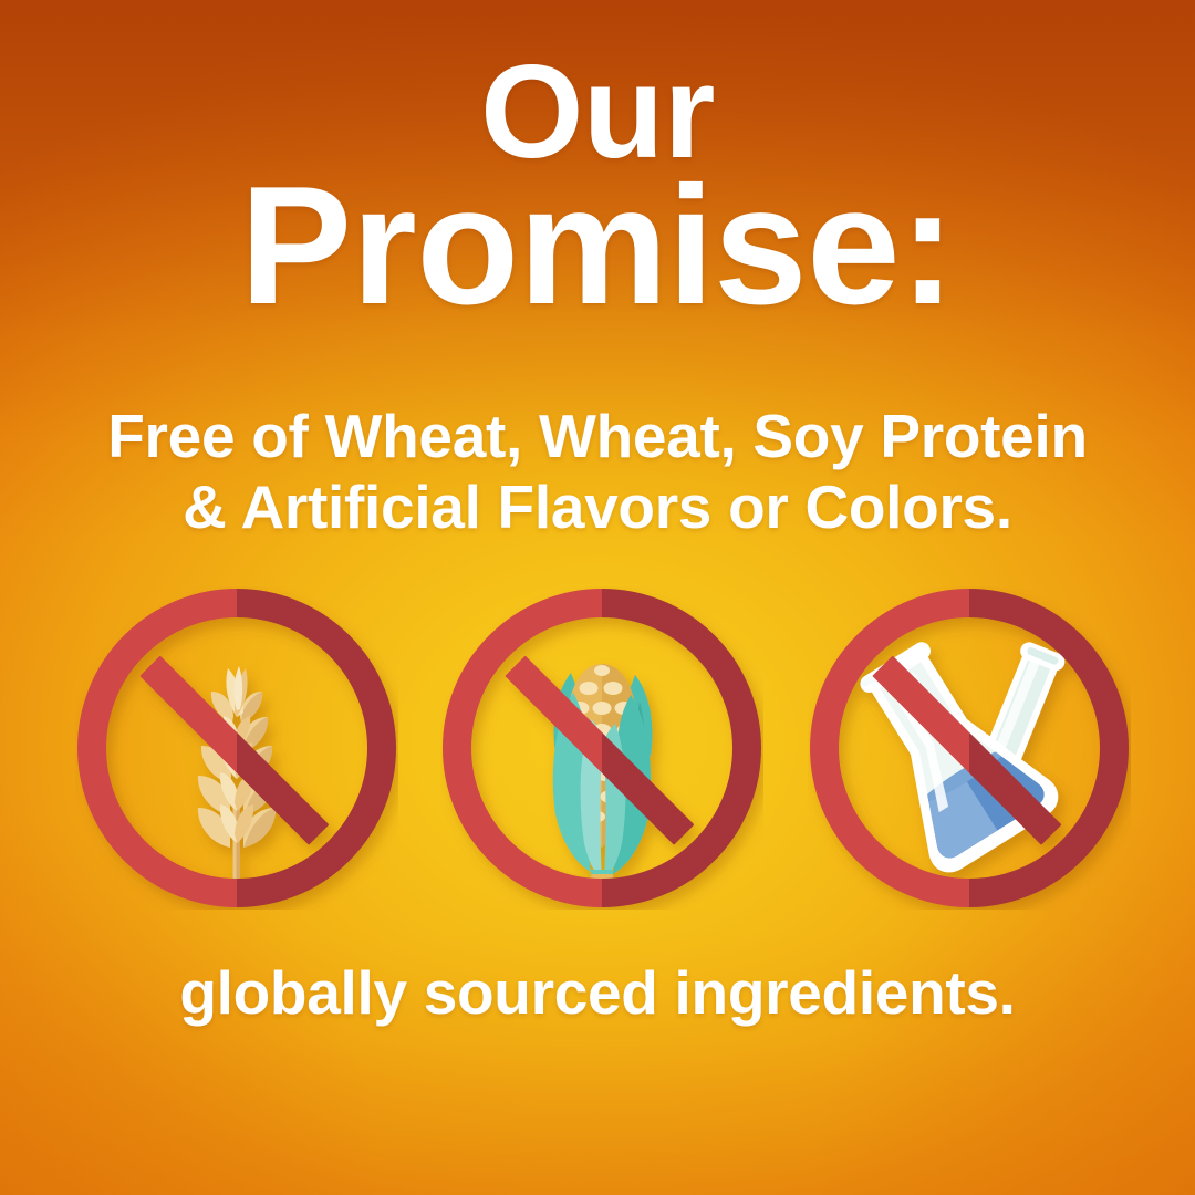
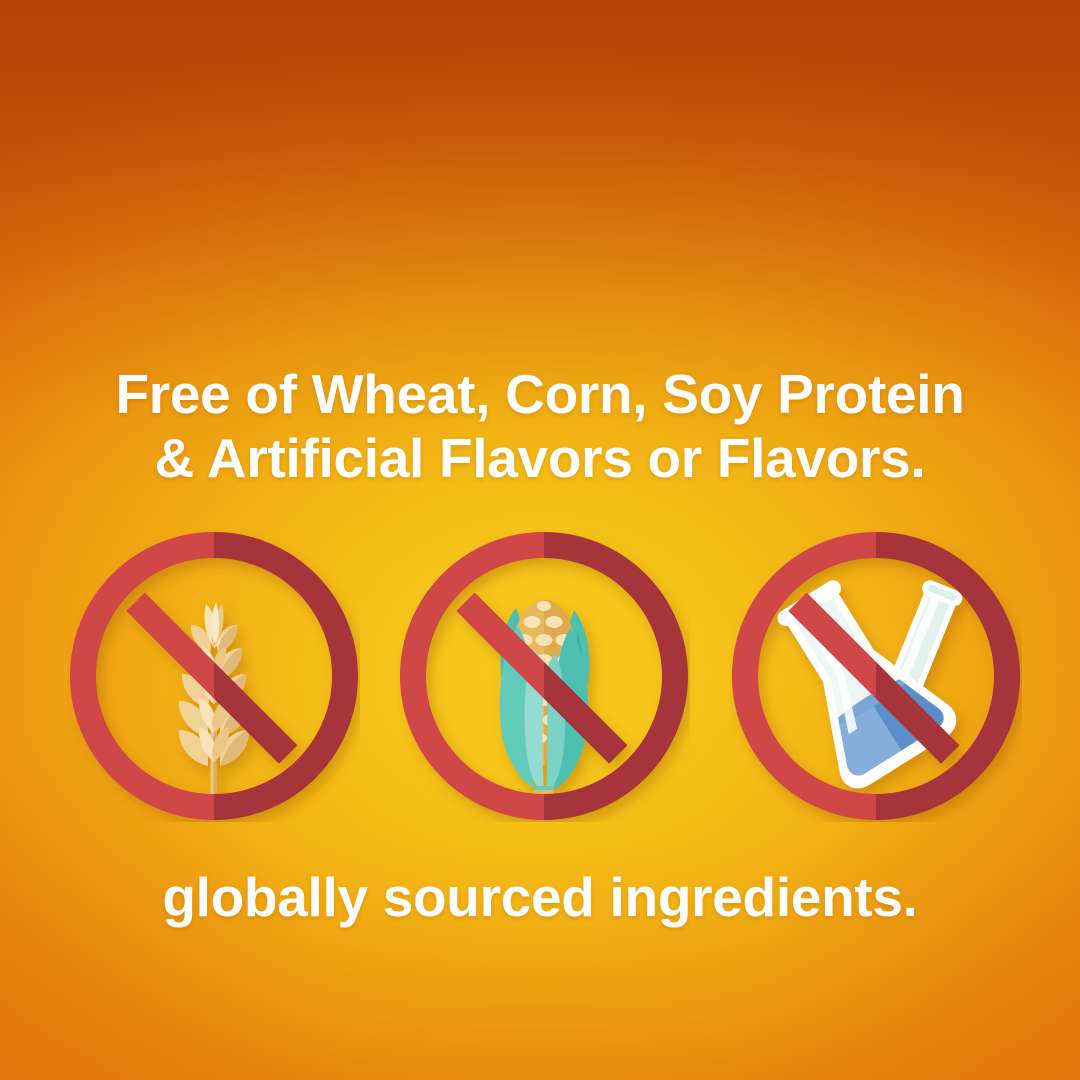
- Our
- Promise:
- Free of Wheat, Wheat, Soy Protein
+ Free of Wheat, Corn, Soy Protein
- & Artificial Flavors or Colors.
+ & Artificial Flavors or Flavors.
  globally sourced ingredients.
